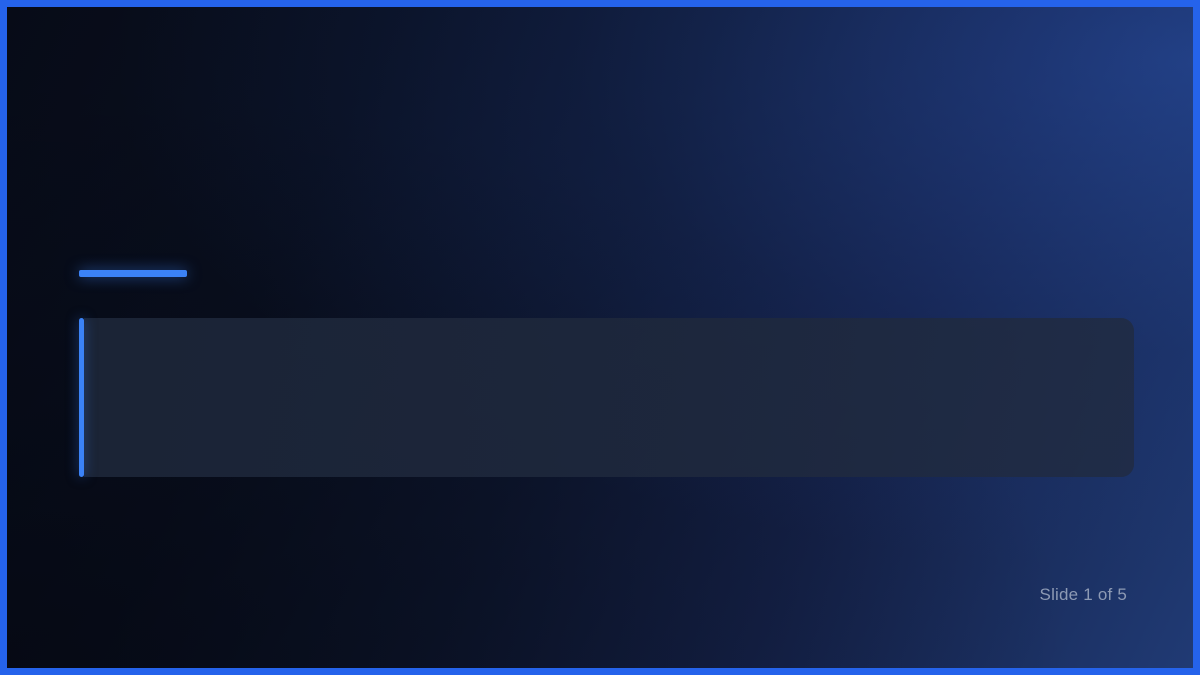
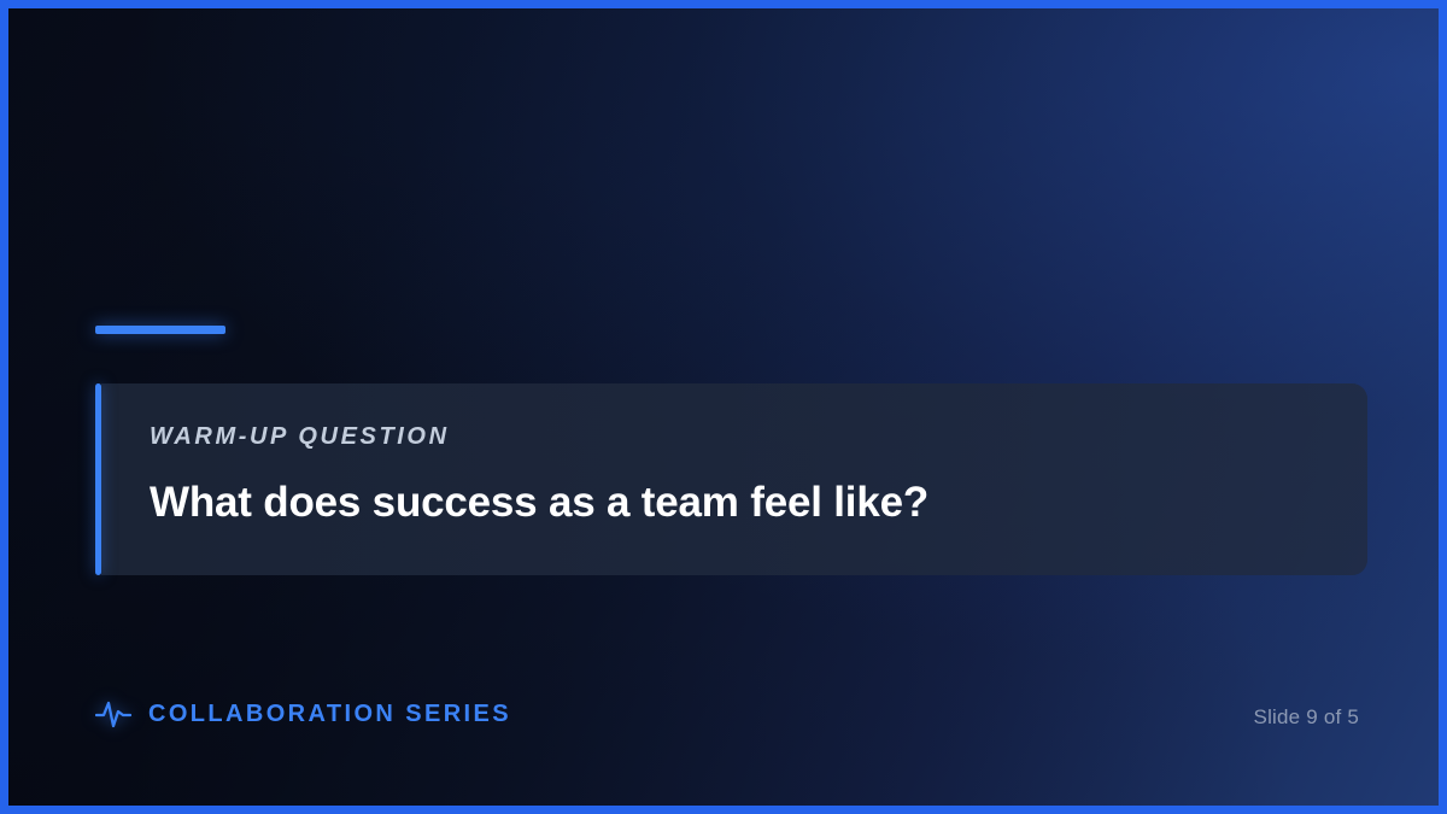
+ WARM-UP QUESTION
+ What does success as a team feel like?
+ COLLABORATION SERIES
- Slide 1 of 5
+ Slide 9 of 5
